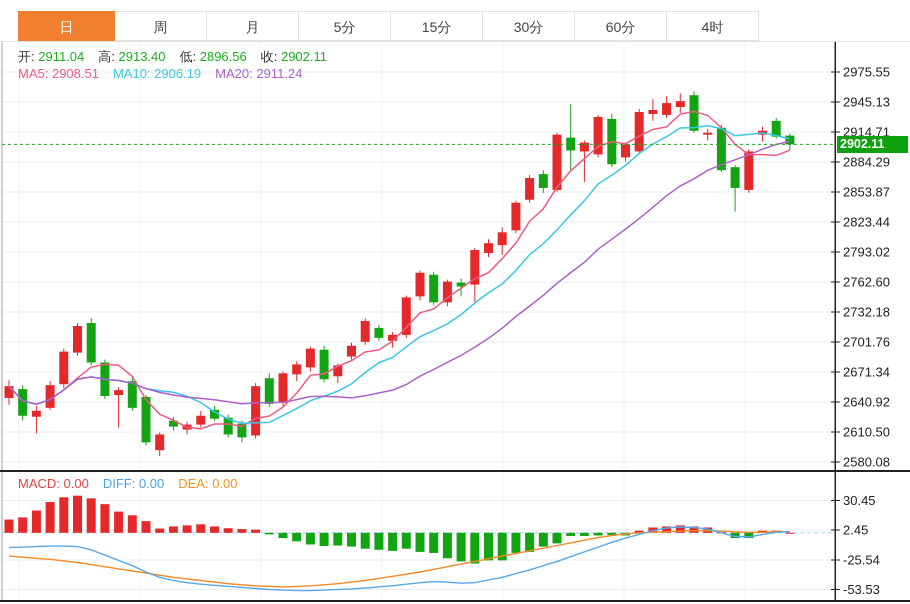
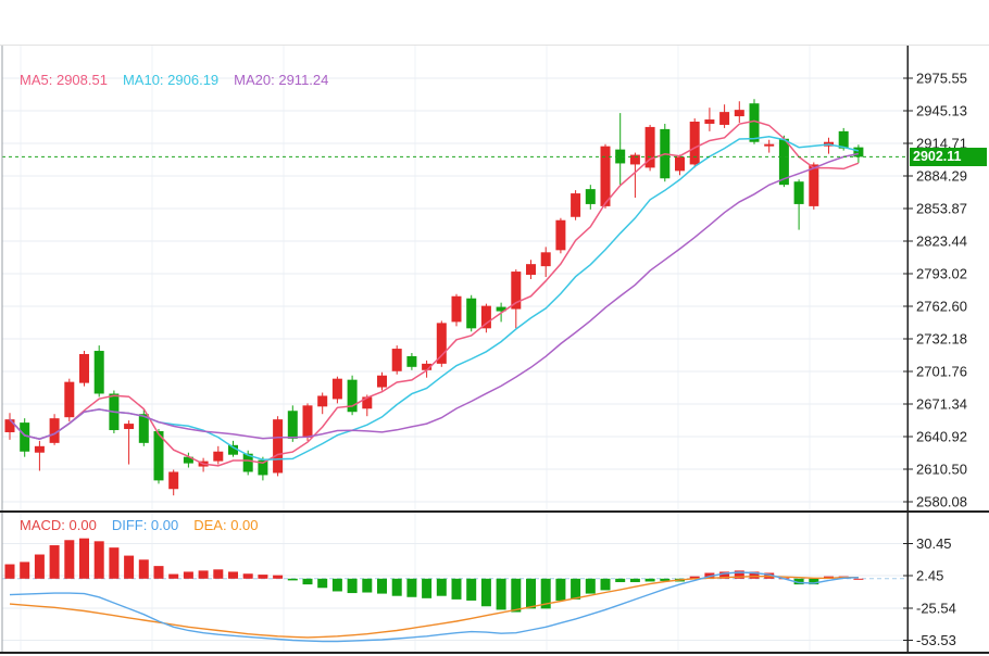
  2975.55
  2945.13
  2914.71
  2884.29
  2853.87
  2823.44
  2793.02
  2762.60
  2732.18
  2701.76
  2671.34
  2640.92
  2610.50
  2580.08
  30.45
  2.45
  -25.54
  -53.53
- 日
- 周
- 月
- 5分
- 15分
- 30分
- 60分
- 4时
- 开: 2911.04 高: 2913.40 低: 2896.56 收: 2902.11
  MA5: 2908.51 MA10: 2906.19 MA20: 2911.24
  MACD: 0.00 DIFF: 0.00 DEA: 0.00
  2902.11
